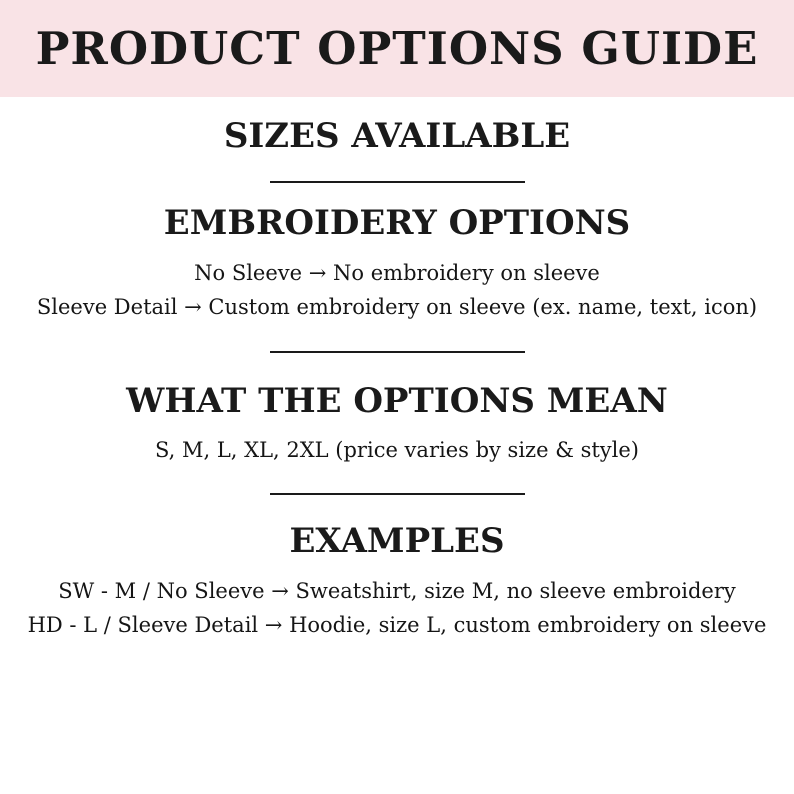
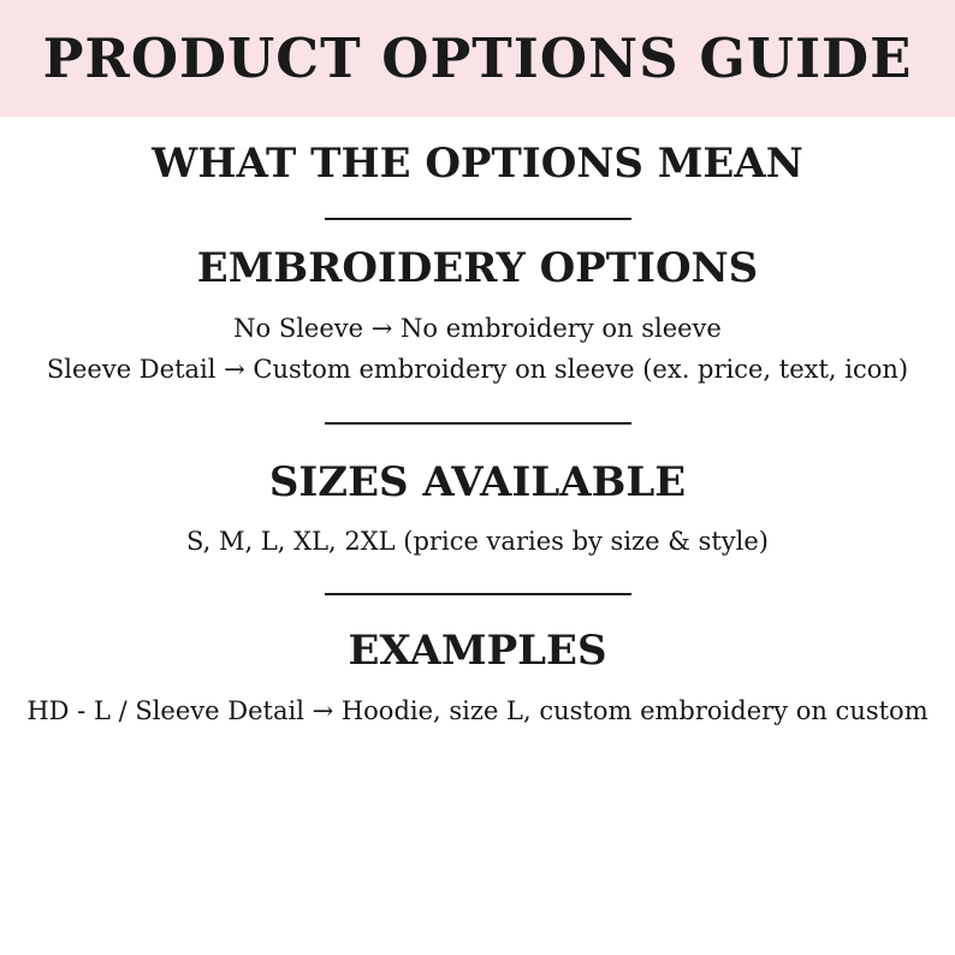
  PRODUCT OPTIONS GUIDE
- SIZES AVAILABLE
+ WHAT THE OPTIONS MEAN
  EMBROIDERY OPTIONS
  No Sleeve → No embroidery on sleeve
- Sleeve Detail → Custom embroidery on sleeve (ex. name, text, icon)
+ Sleeve Detail → Custom embroidery on sleeve (ex. price, text, icon)
- WHAT THE OPTIONS MEAN
+ SIZES AVAILABLE
  S, M, L, XL, 2XL (price varies by size & style)
  EXAMPLES
- SW - M / No Sleeve → Sweatshirt, size M, no sleeve embroidery
- HD - L / Sleeve Detail → Hoodie, size L, custom embroidery on sleeve
+ HD - L / Sleeve Detail → Hoodie, size L, custom embroidery on custom
